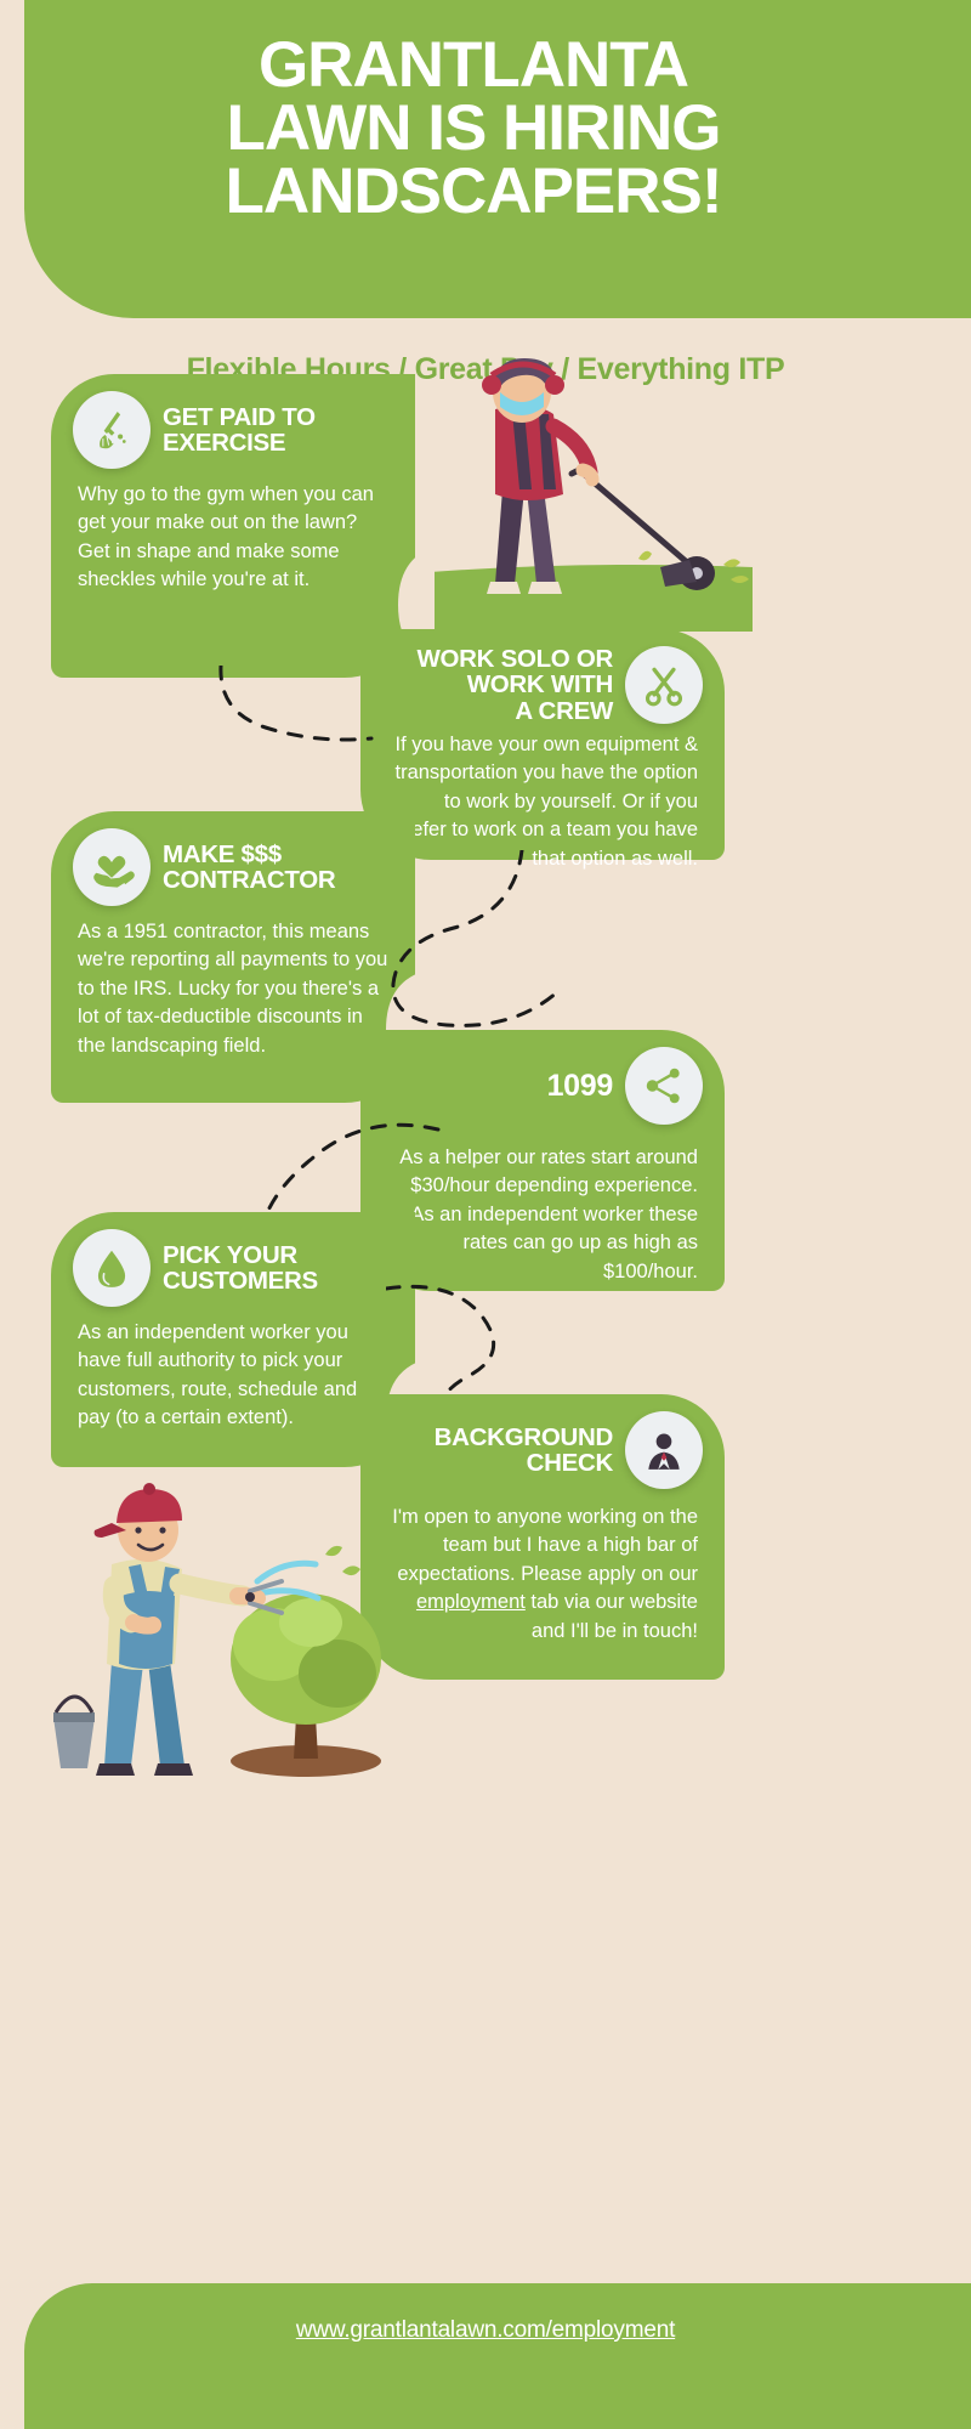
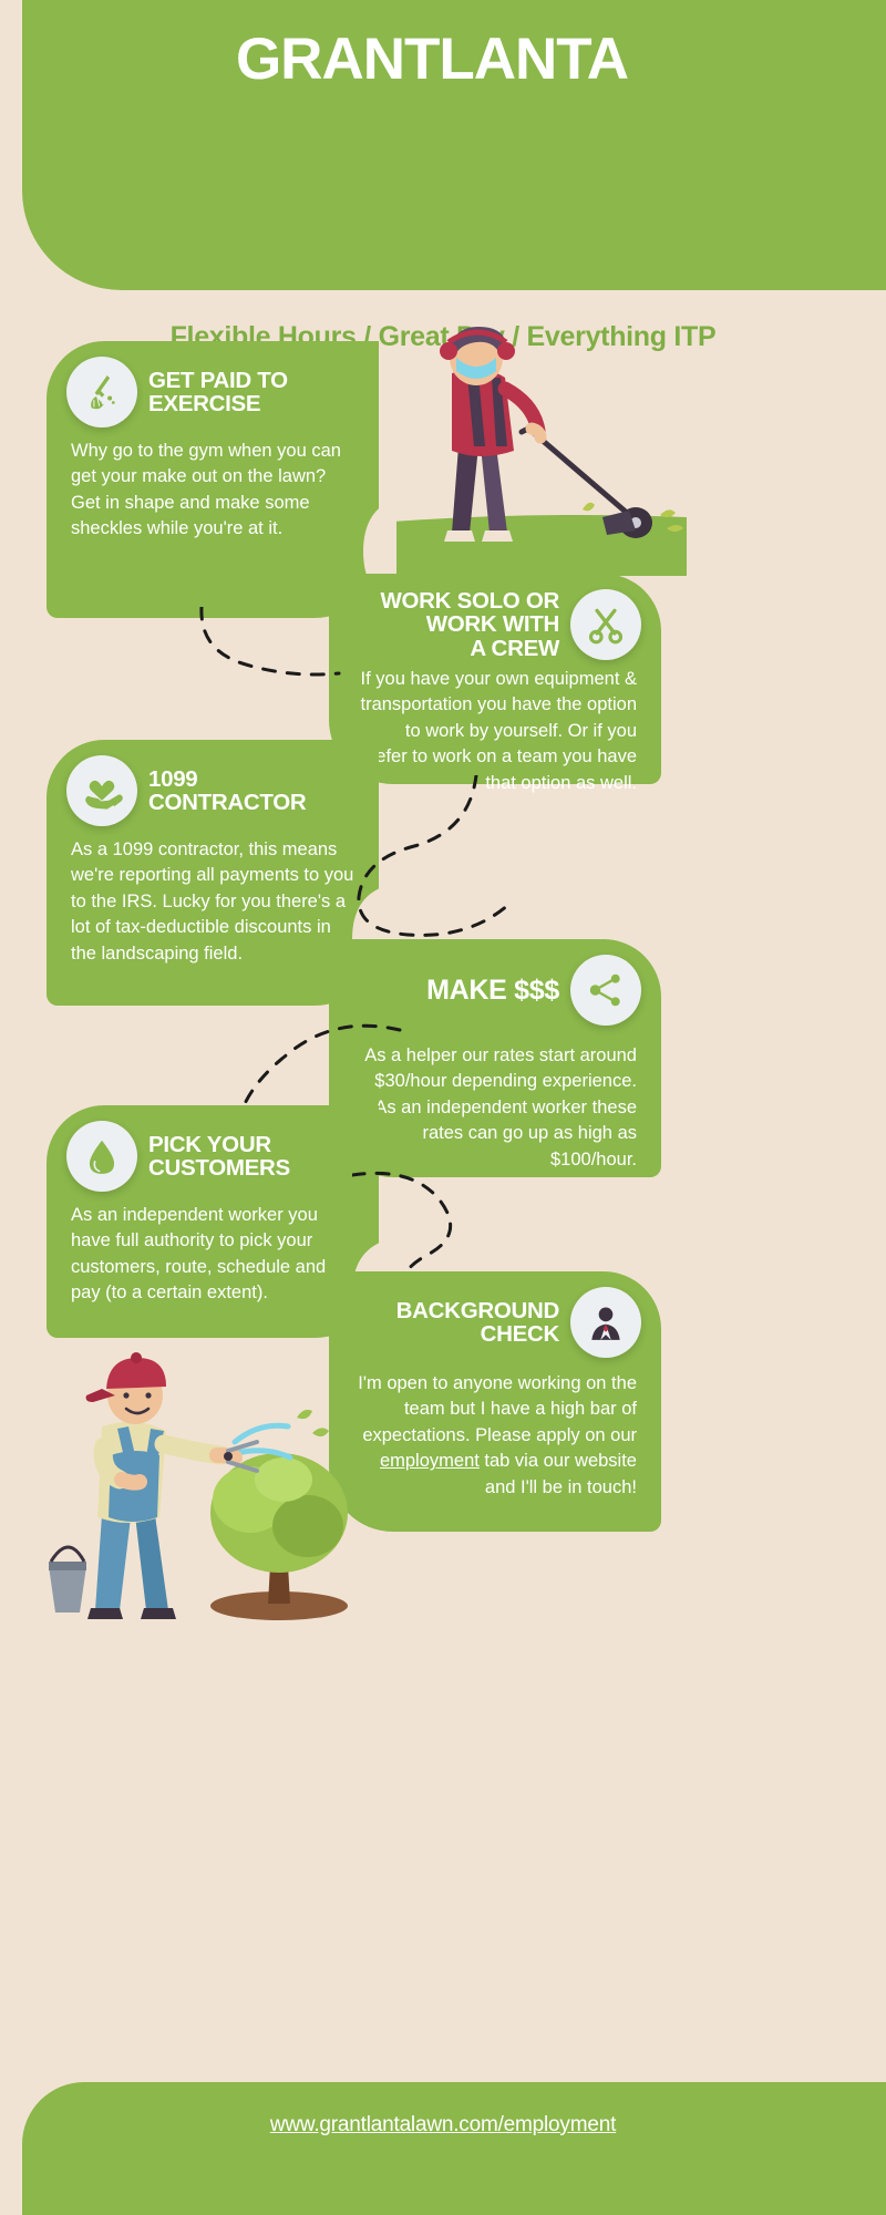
  GRANTLANTA
- LAWN IS HIRING
- LANDSCAPERS!
  Flexible Hours / Great / Everything ITP
  GET PAID TO
  EXERCISE
  Why go to the gym when you can get your make out on the lawn? Get in shape and make some sheckles while you're at it.
  WORK SOLO OR
  WORK WITH
  A CREW
  If you have your own equipment & transportation you have the option to work by yourself. Or if you efer to work on a team you have that option as well.
- MAKE $$$
+ 1099
  CONTRACTOR
- As a 1951 contractor, this means we're reporting all payments to you to the IRS. Lucky for you there's a lot of tax-deductible discounts in the landscaping field.
+ As a 1099 contractor, this means we're reporting all payments to you to the IRS. Lucky for you there's a lot of tax-deductible discounts in the landscaping field.
- 1099
+ MAKE $$$
  As a helper our rates start around $30/hour depending experience. As an independent worker these rates can go up as high as $100/hour.
  PICK YOUR
  CUSTOMERS
  As an independent worker you have full authority to pick your customers, route, schedule and pay (to a certain extent).
  BACKGROUND
  CHECK
  I'm open to anyone working on the team but I have a high bar of expectations. Please apply on our employment tab via our website and I'll be in touch!
  www.grantlantalawn.com/employment
